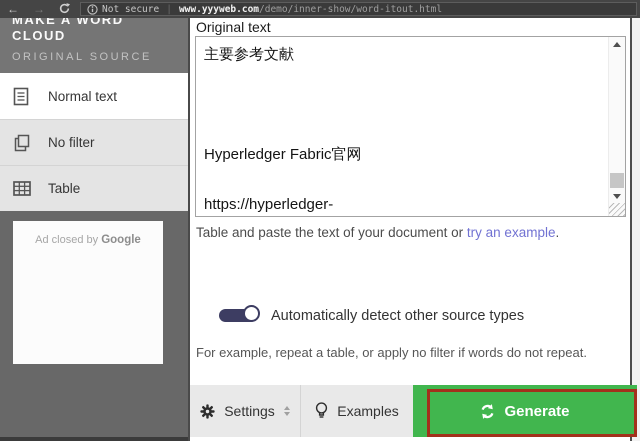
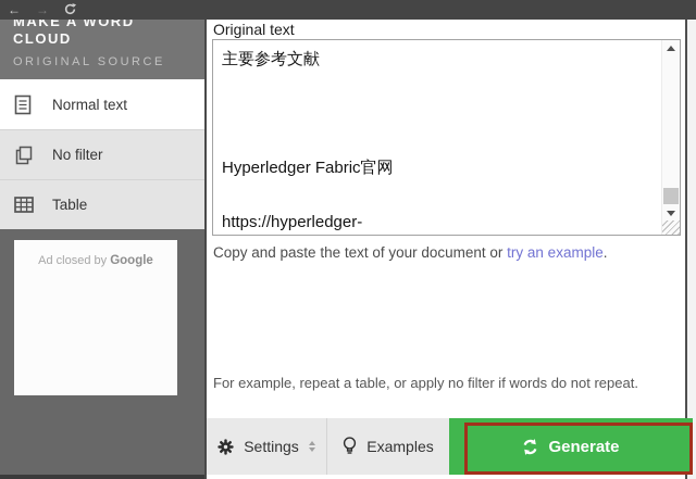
  ←
  →
- Not secure
- |
- www.yyyweb.com
- /demo/inner-show/word-itout.html
  MAKE A WORD CLOUD
  ORIGINAL SOURCE
  Normal text
  No filter
  Table
  Ad closed by Google
  Original text
  主要参考文献
  Hyperledger Fabric官网
- Table and paste the text of your document or try an example.
+ Copy and paste the text of your document or try an example.
- Automatically detect other source types
  For example, repeat a table, or apply no filter if words do not repeat.
  Settings
  Examples
  Generate
